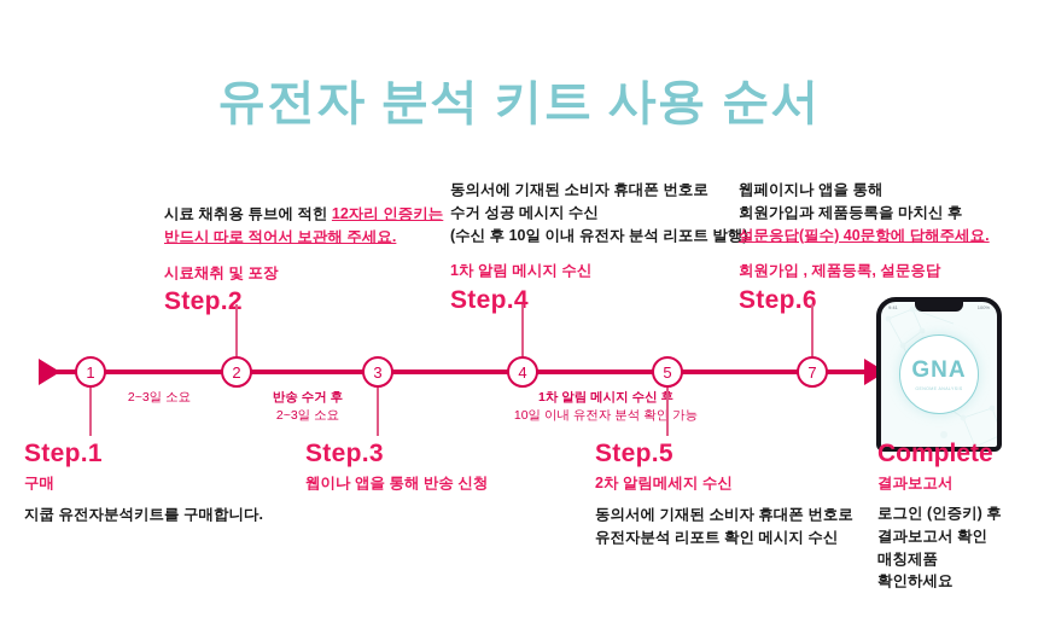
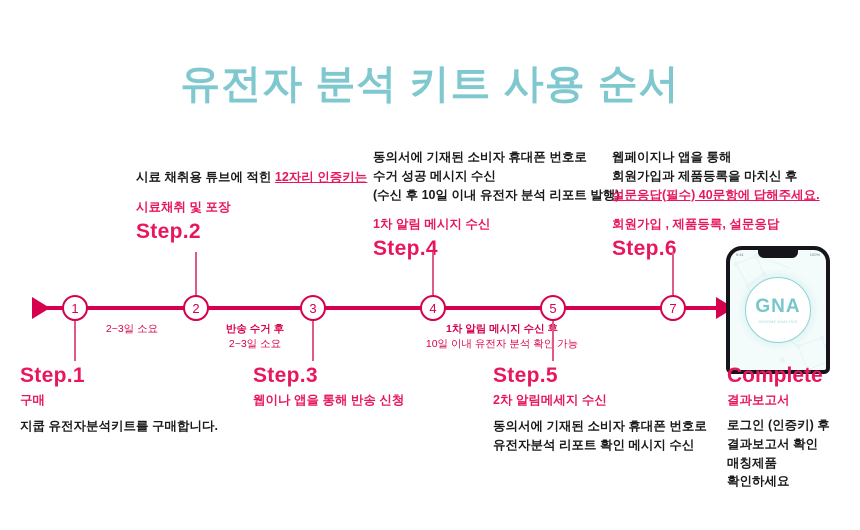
  유전자 분석 키트 사용 순서
  1
  2
  3
  4
  5
  7
  2~3일 소요
  반송 수거 후
  2~3일 소요
  1차 알림 메시지 수신
  10일 이내 유전자 분석 확인 가능
  Step.1
  구매
  지쿱 유전자분석키트를 구매합니다.
  시료 채취용 튜브에 적힌 12자리 인증키는
- 반드시 따로 적어서 보관해 주세요.
  시료채취 및 포장
  Step.2
  Step.3
  웹이나 앱을 통해 반송 신청
  동의서에 기재된 소비자 휴대폰 번호로
  수거 성공 메시지 수신
  (수신 후 10일 이내 유전자 분석 리포트 발행)
  1차 알림 메시지 수신
  Step.4
  Step.5
  2차 알림메세지 수신
  동의서에 기재된 소비자 휴대폰 번호로
  유전자분석 리포트 확인 메시지 수신
  웹페이지나 앱을 통해
  회원가입과 제품등록을 마치신 후
  설문응답(필수) 40문항에 답해주세요.
  회원가입 , 제품등록, 설문응답
  Step.6
  GNA
  Complete
  결과보고서
  로그인 (인증키) 후
  결과보고서 확인
  매칭제품
  확인하세요
